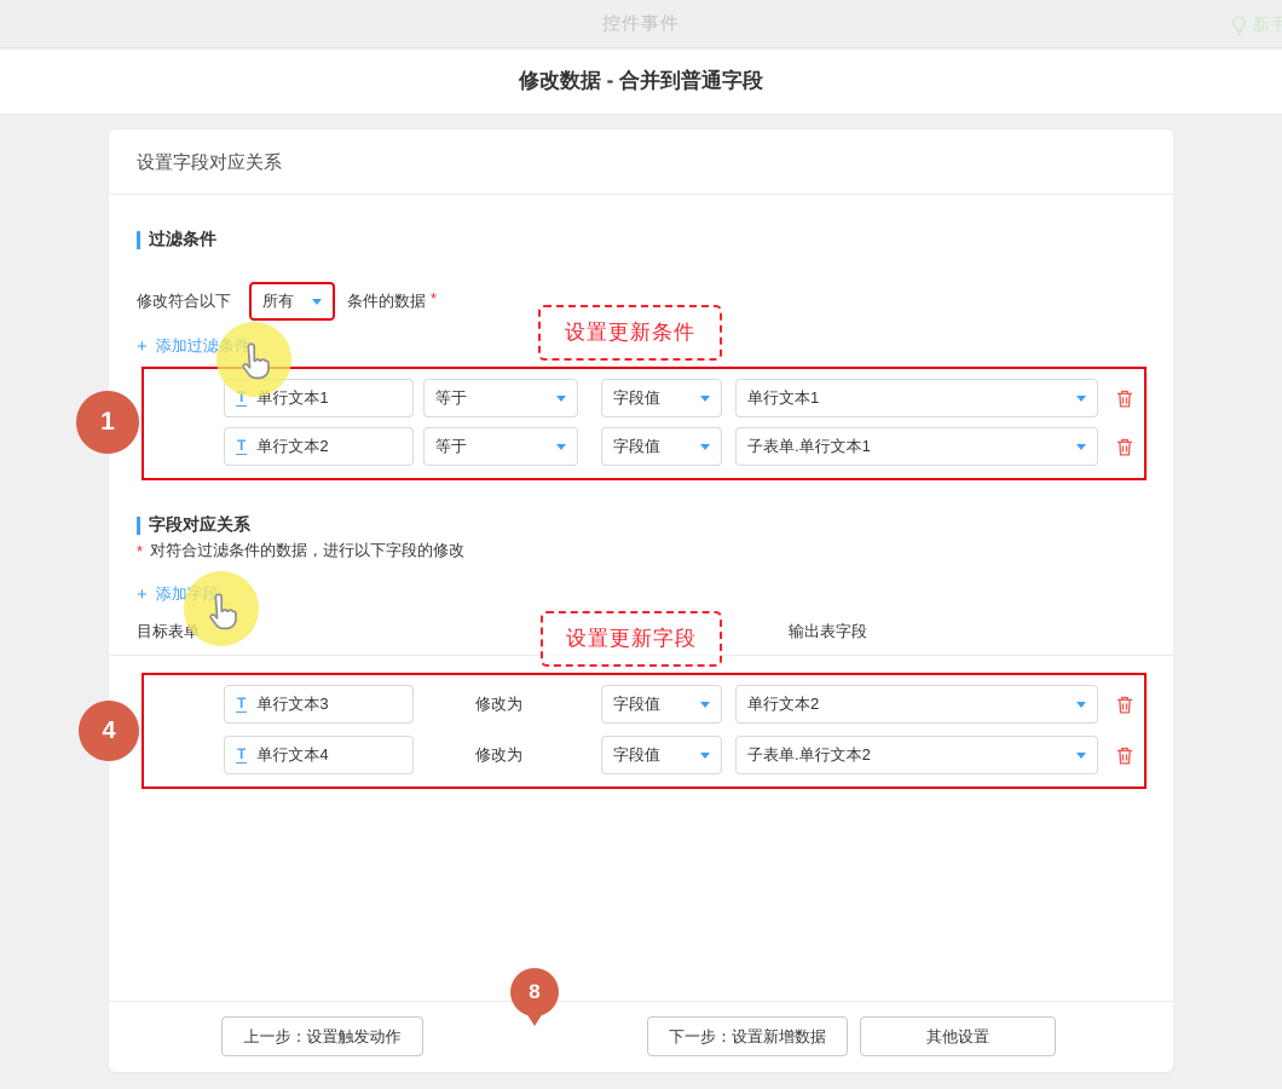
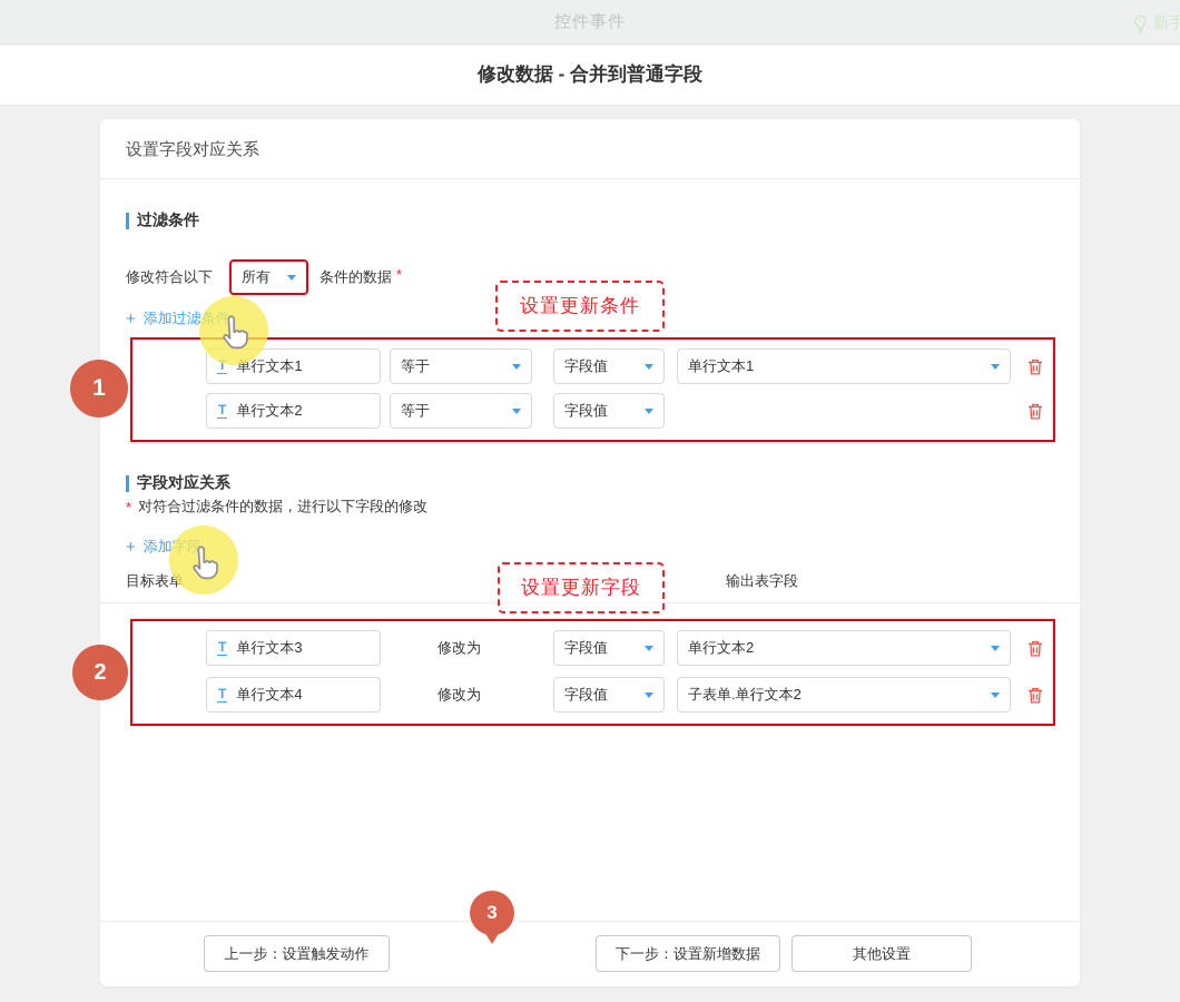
  控件事件
  新手
  修改数据 - 合并到普通字段
  设置字段对应关系
  过滤条件
  修改符合以下
  所有
  条件的数据
  *
  +
  添加过滤条件
  设置更新条件
  T
  单行文本1
  等于
  字段值
  单行文本1
  T
  单行文本2
  等于
  字段值
- 子表单.单行文本1
  1
  字段对应关系
  *
  对符合过滤条件的数据，进行以下字段的修改
  +
  添加字段
  目标表单
  输出表字段
  设置更新字段
  T
  单行文本3
  修改为
  字段值
  单行文本2
  T
  单行文本4
  修改为
  字段值
  子表单.单行文本2
- 4
+ 2
  上一步：设置触发动作
  下一步：设置新增数据
  其他设置
- 8
+ 3
